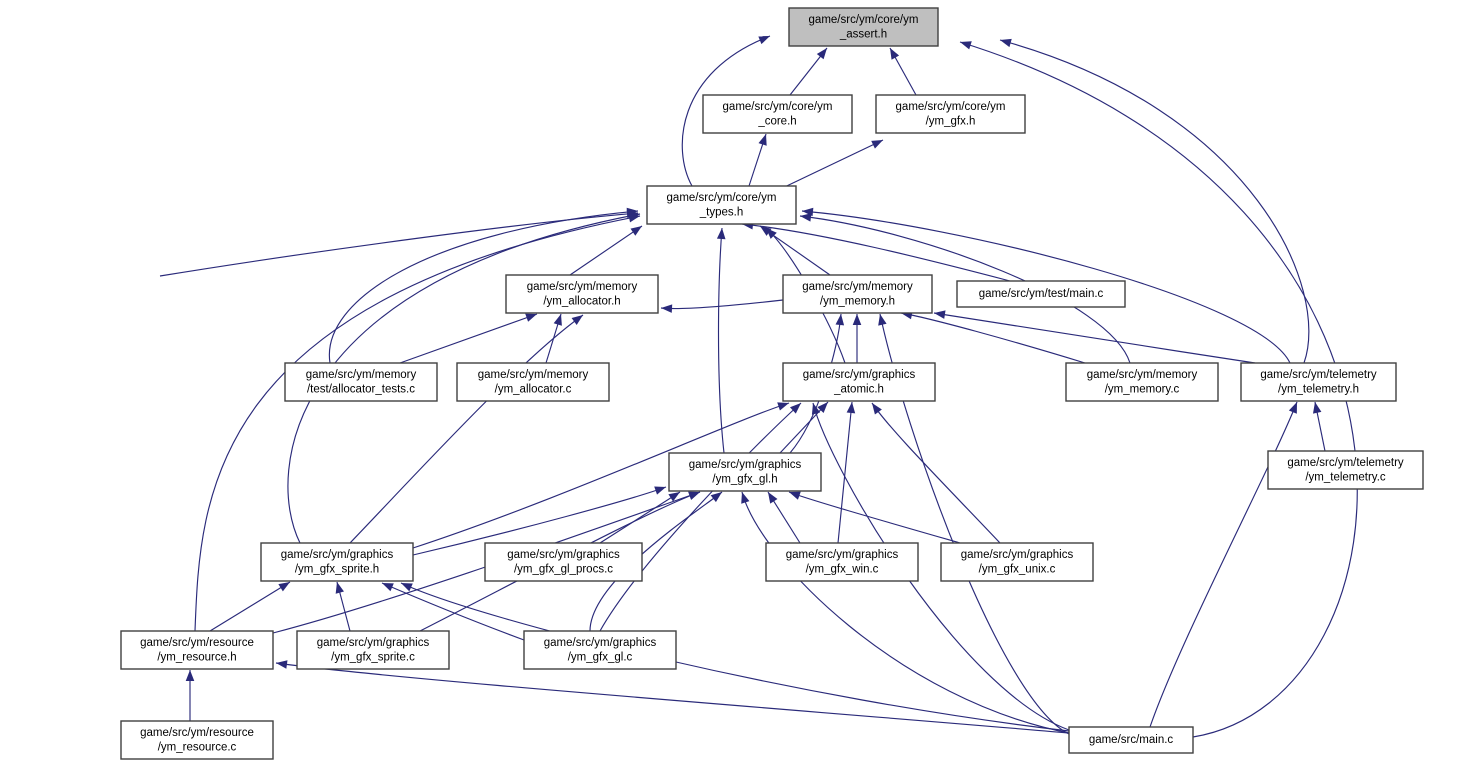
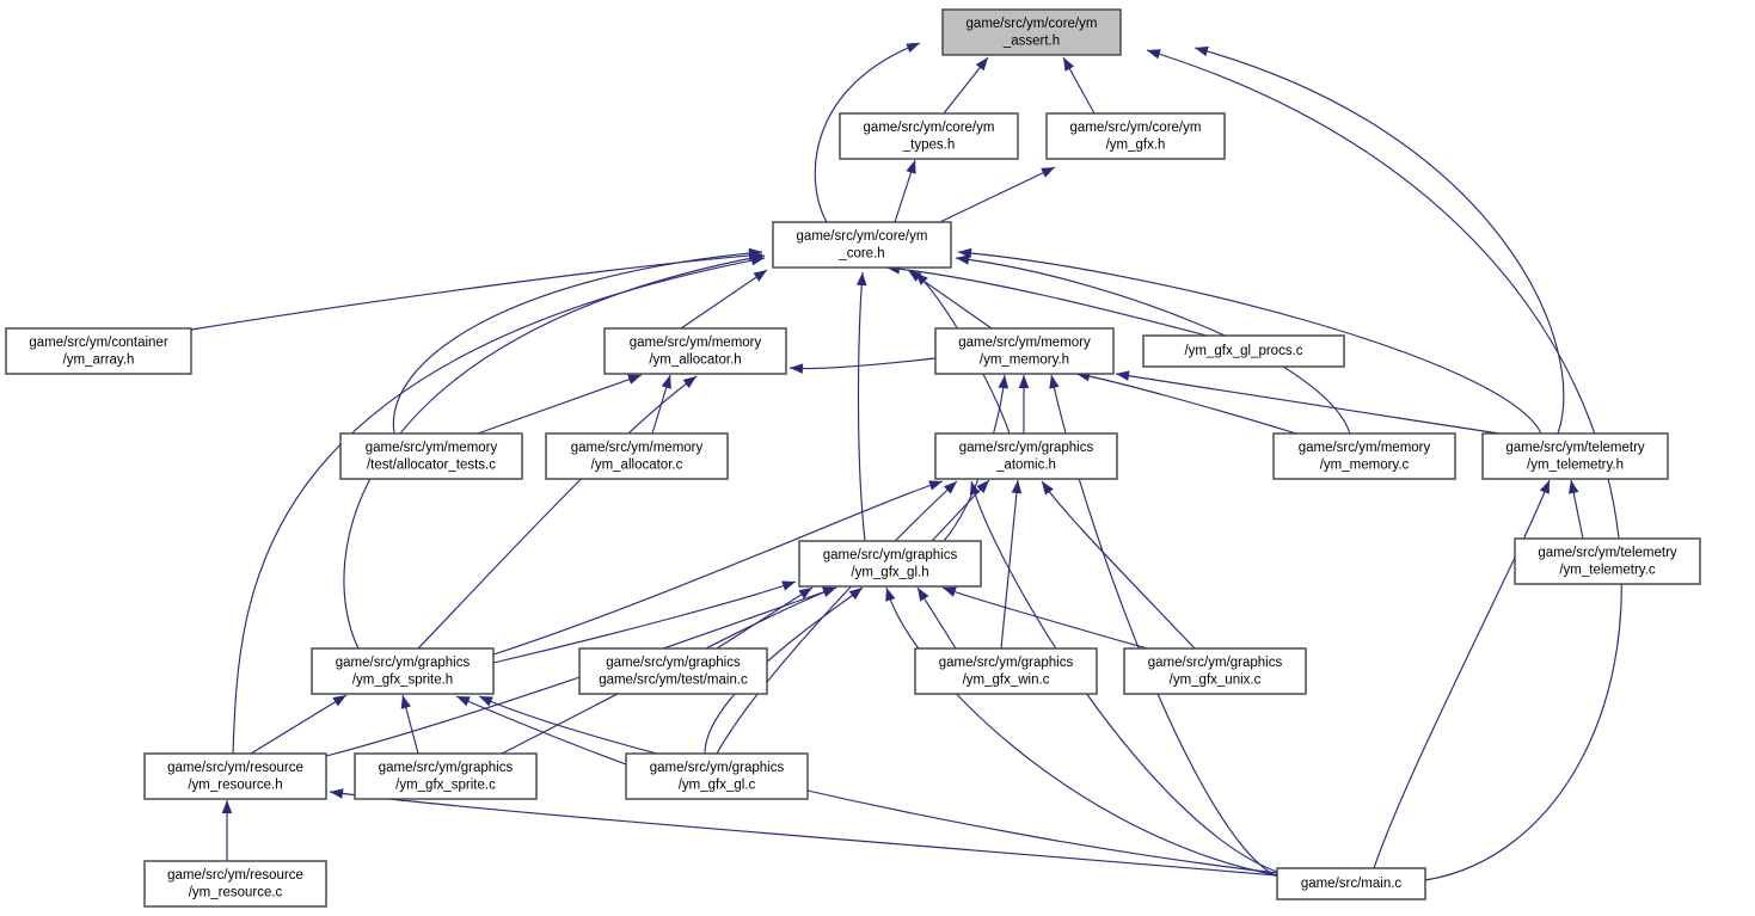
  game/src/ym/core/ym
  _assert.h
  game/src/ym/core/ym
- _core.h
+ _types.h
  game/src/ym/core/ym
  /ym_gfx.h
  game/src/ym/core/ym
- _types.h
+ _core.h
+ game/src/ym/container
+ /ym_array.h
  game/src/ym/memory
  /ym_allocator.h
  game/src/ym/memory
  /ym_memory.h
- game/src/ym/test/main.c
+ /ym_gfx_gl_procs.c
  game/src/ym/memory
  /test/allocator_tests.c
  game/src/ym/memory
  /ym_allocator.c
  game/src/ym/graphics
  _atomic.h
  game/src/ym/memory
  /ym_memory.c
  game/src/ym/telemetry
  /ym_telemetry.h
  game/src/ym/graphics
  /ym_gfx_gl.h
  game/src/ym/telemetry
  /ym_telemetry.c
  game/src/ym/graphics
  /ym_gfx_sprite.h
  game/src/ym/graphics
- /ym_gfx_gl_procs.c
+ game/src/ym/test/main.c
  game/src/ym/graphics
  /ym_gfx_win.c
  game/src/ym/graphics
  /ym_gfx_unix.c
  game/src/ym/resource
  /ym_resource.h
  game/src/ym/graphics
  /ym_gfx_sprite.c
  game/src/ym/graphics
  /ym_gfx_gl.c
  game/src/ym/resource
  /ym_resource.c
  game/src/main.c
